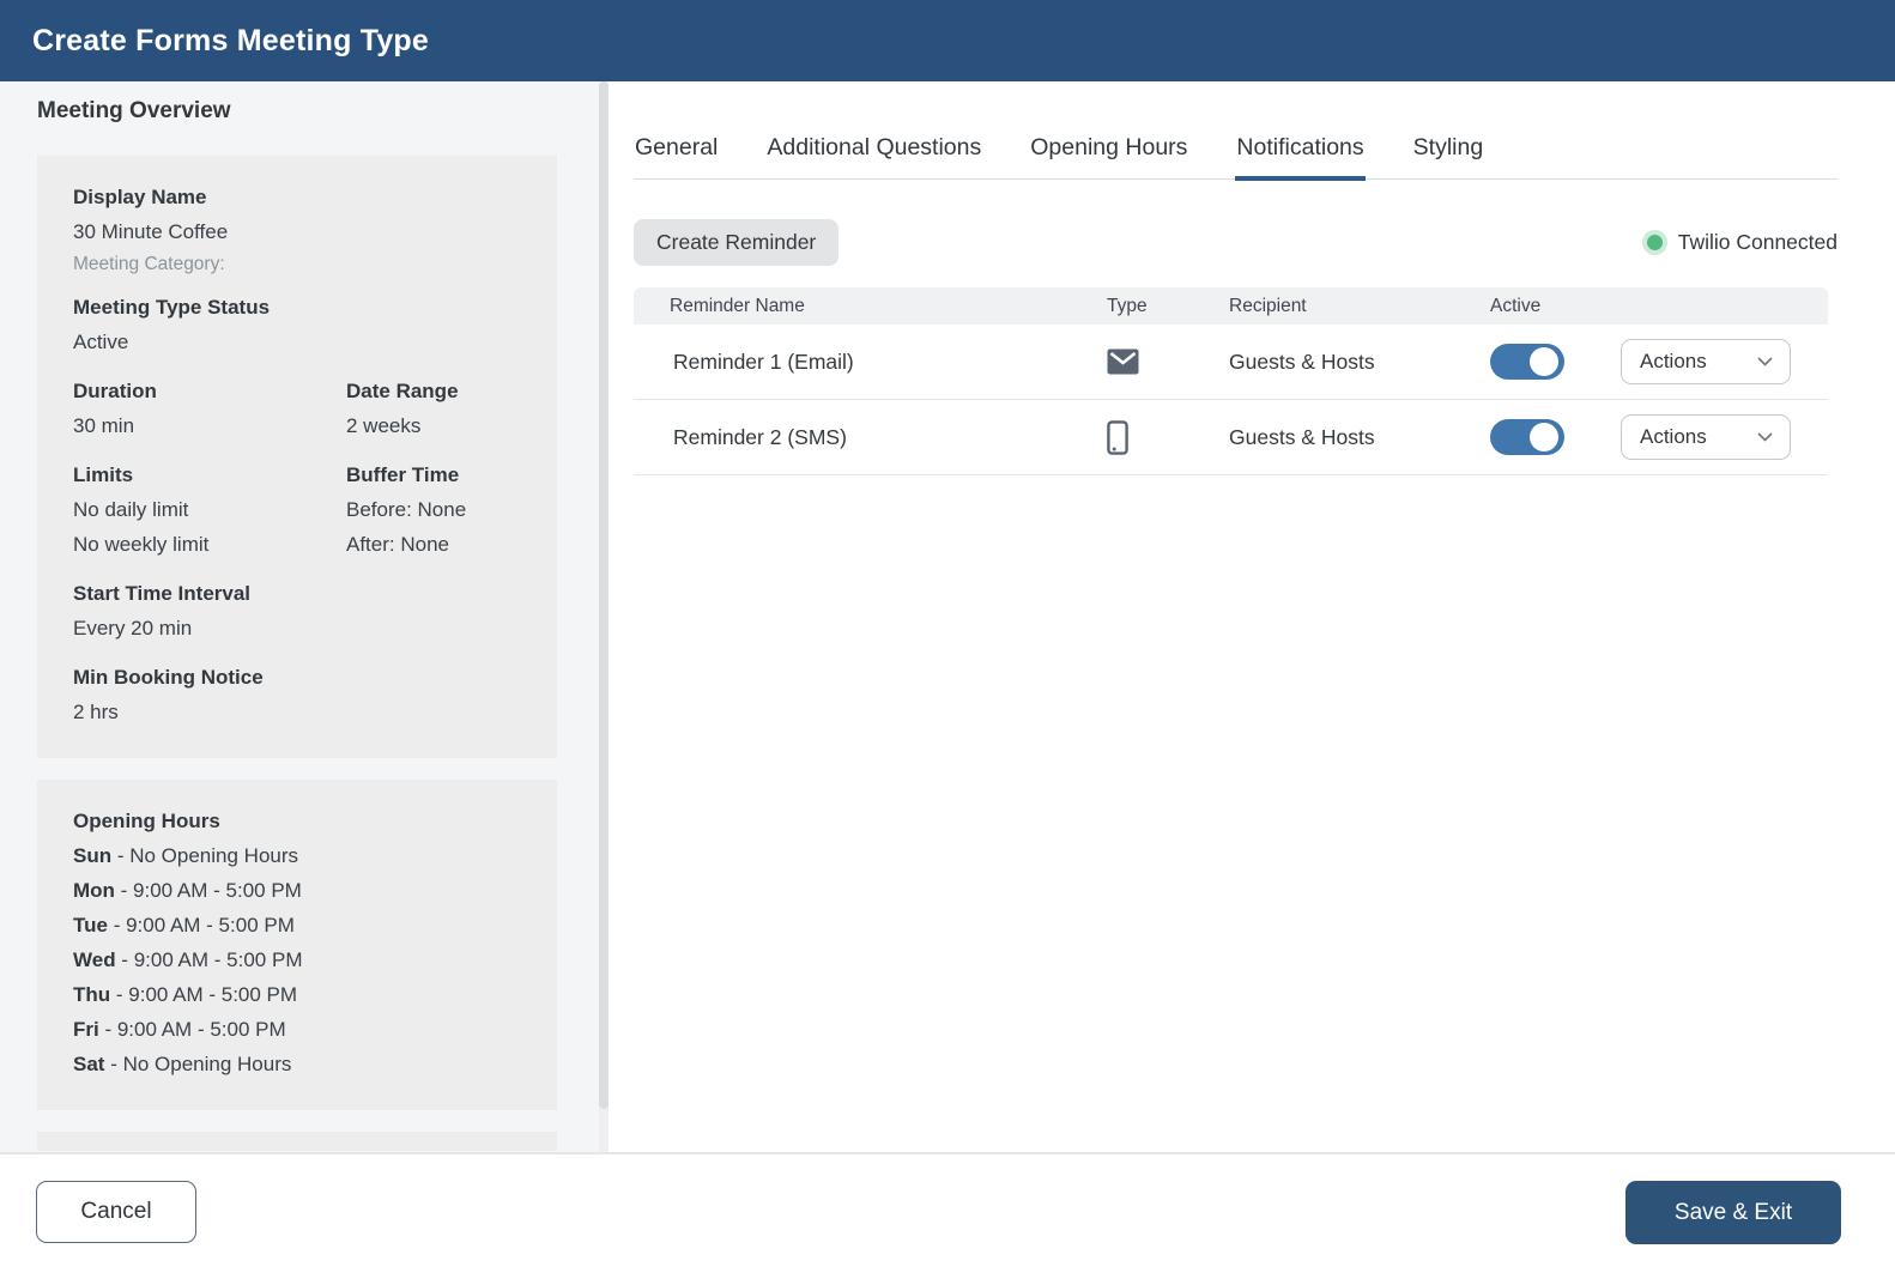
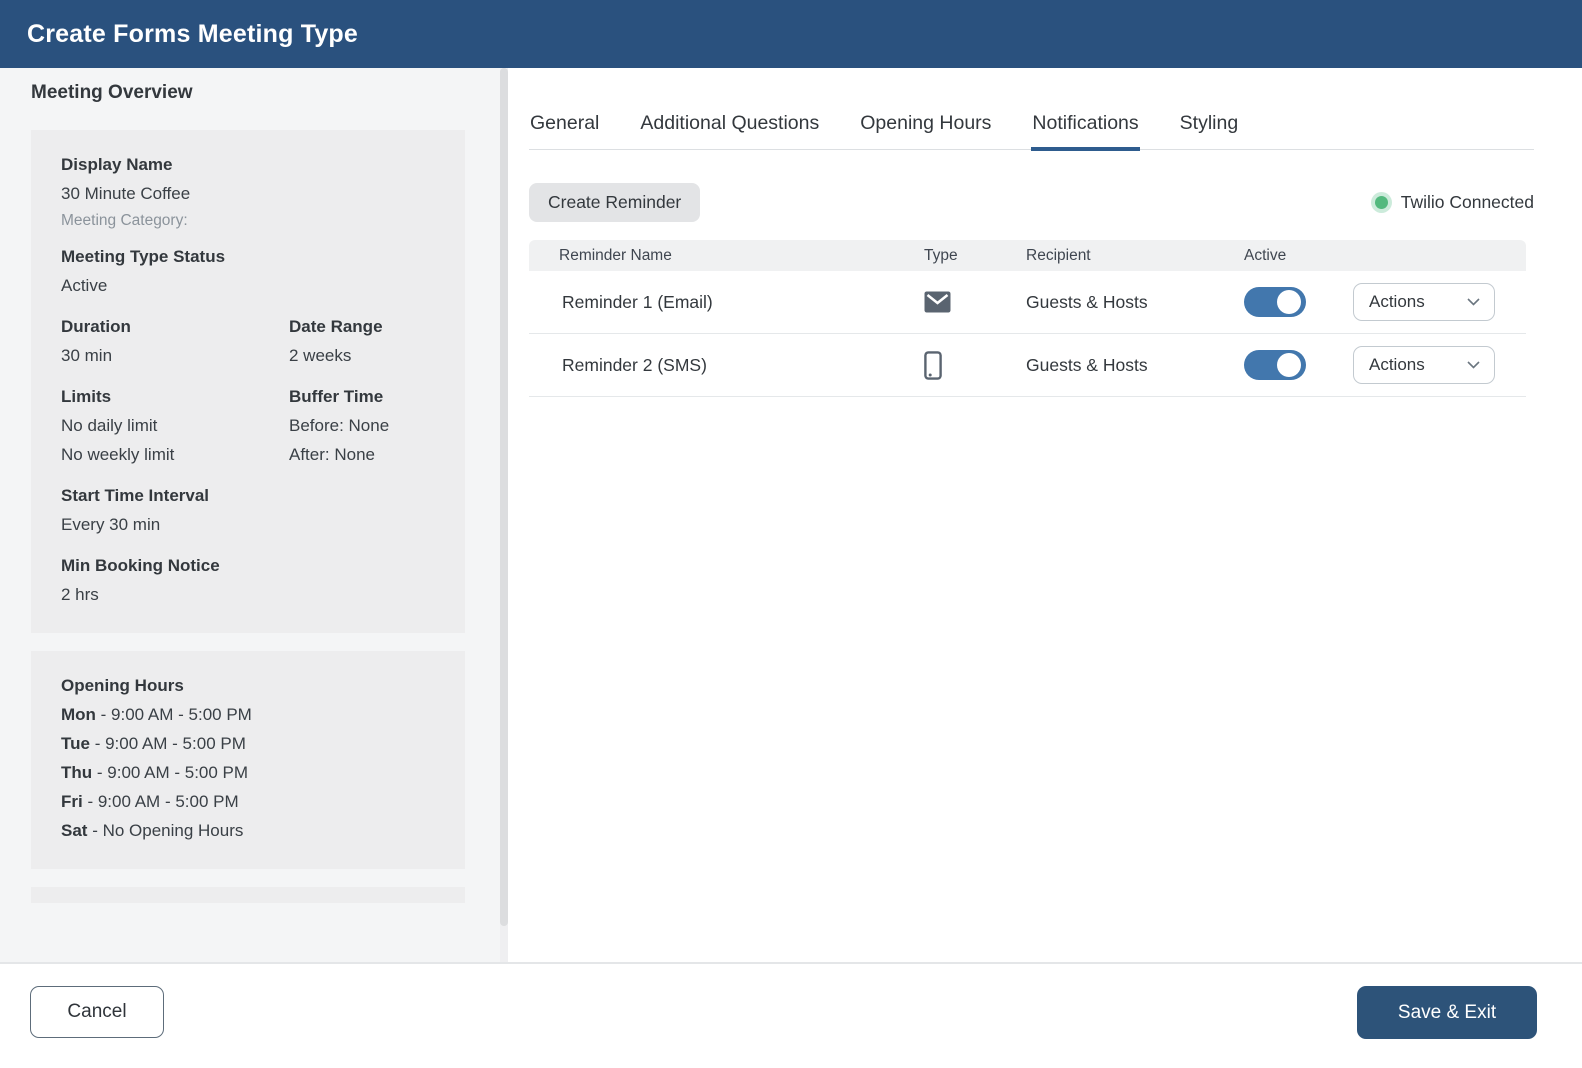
  Create Forms Meeting Type
  Meeting Overview
  Display Name
  30 Minute Coffee
  Meeting Category:
  Meeting Type Status
  Active
  Duration
  30 min
  Date Range
  2 weeks
  Limits
  No daily limit
  No weekly limit
  Buffer Time
  Before: None
  After: None
  Start Time Interval
- Every 20 min
+ Every 30 min
  Min Booking Notice
  2 hrs
  Opening Hours
- Sun - No Opening Hours
  Mon - 9:00 AM - 5:00 PM
  Tue - 9:00 AM - 5:00 PM
- Wed - 9:00 AM - 5:00 PM
  Thu - 9:00 AM - 5:00 PM
  Fri - 9:00 AM - 5:00 PM
  Sat - No Opening Hours
  General
  Additional Questions
  Opening Hours
  Notifications
  Styling
  Create Reminder
  Twilio Connected
  Reminder Name
  Type
  Recipient
  Active
  Reminder 1 (Email)
  Guests & Hosts
  Actions
  Reminder 2 (SMS)
  Guests & Hosts
  Actions
  Cancel
  Save & Exit
